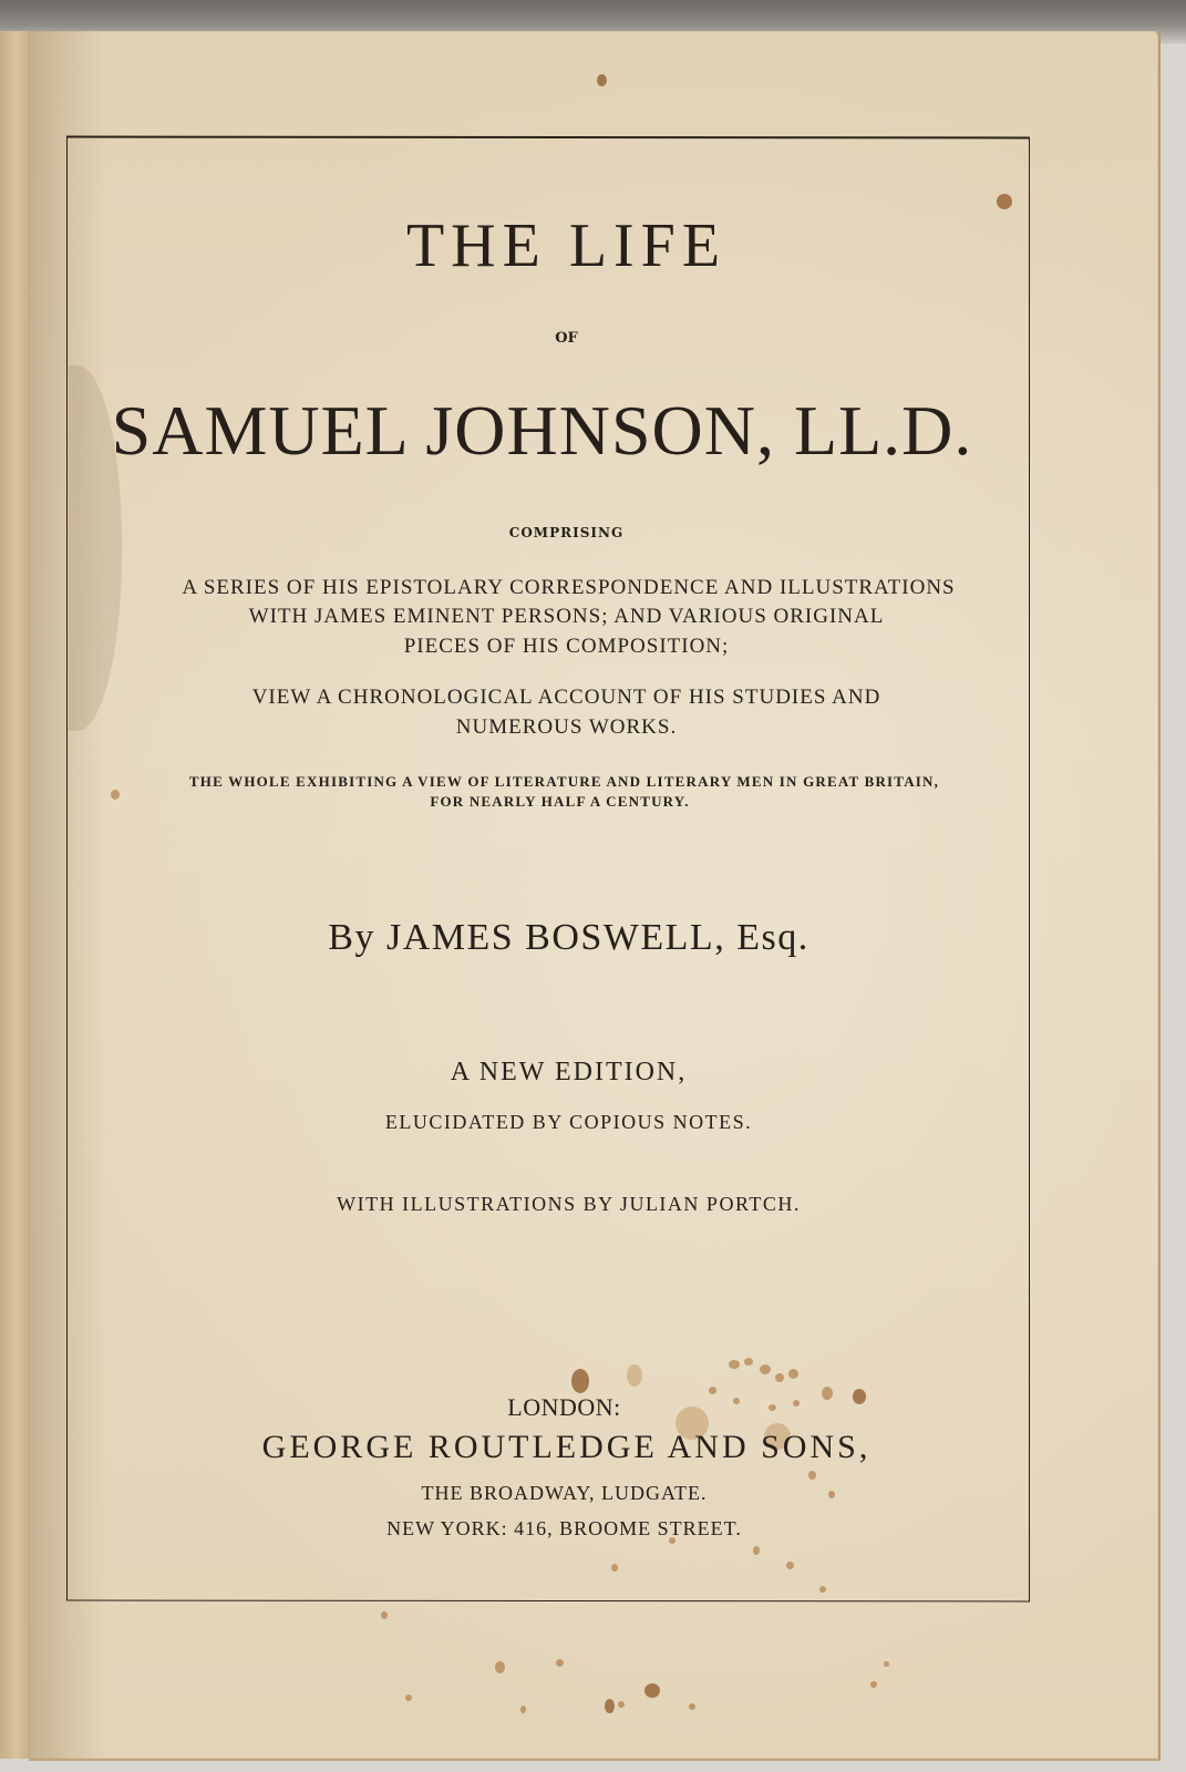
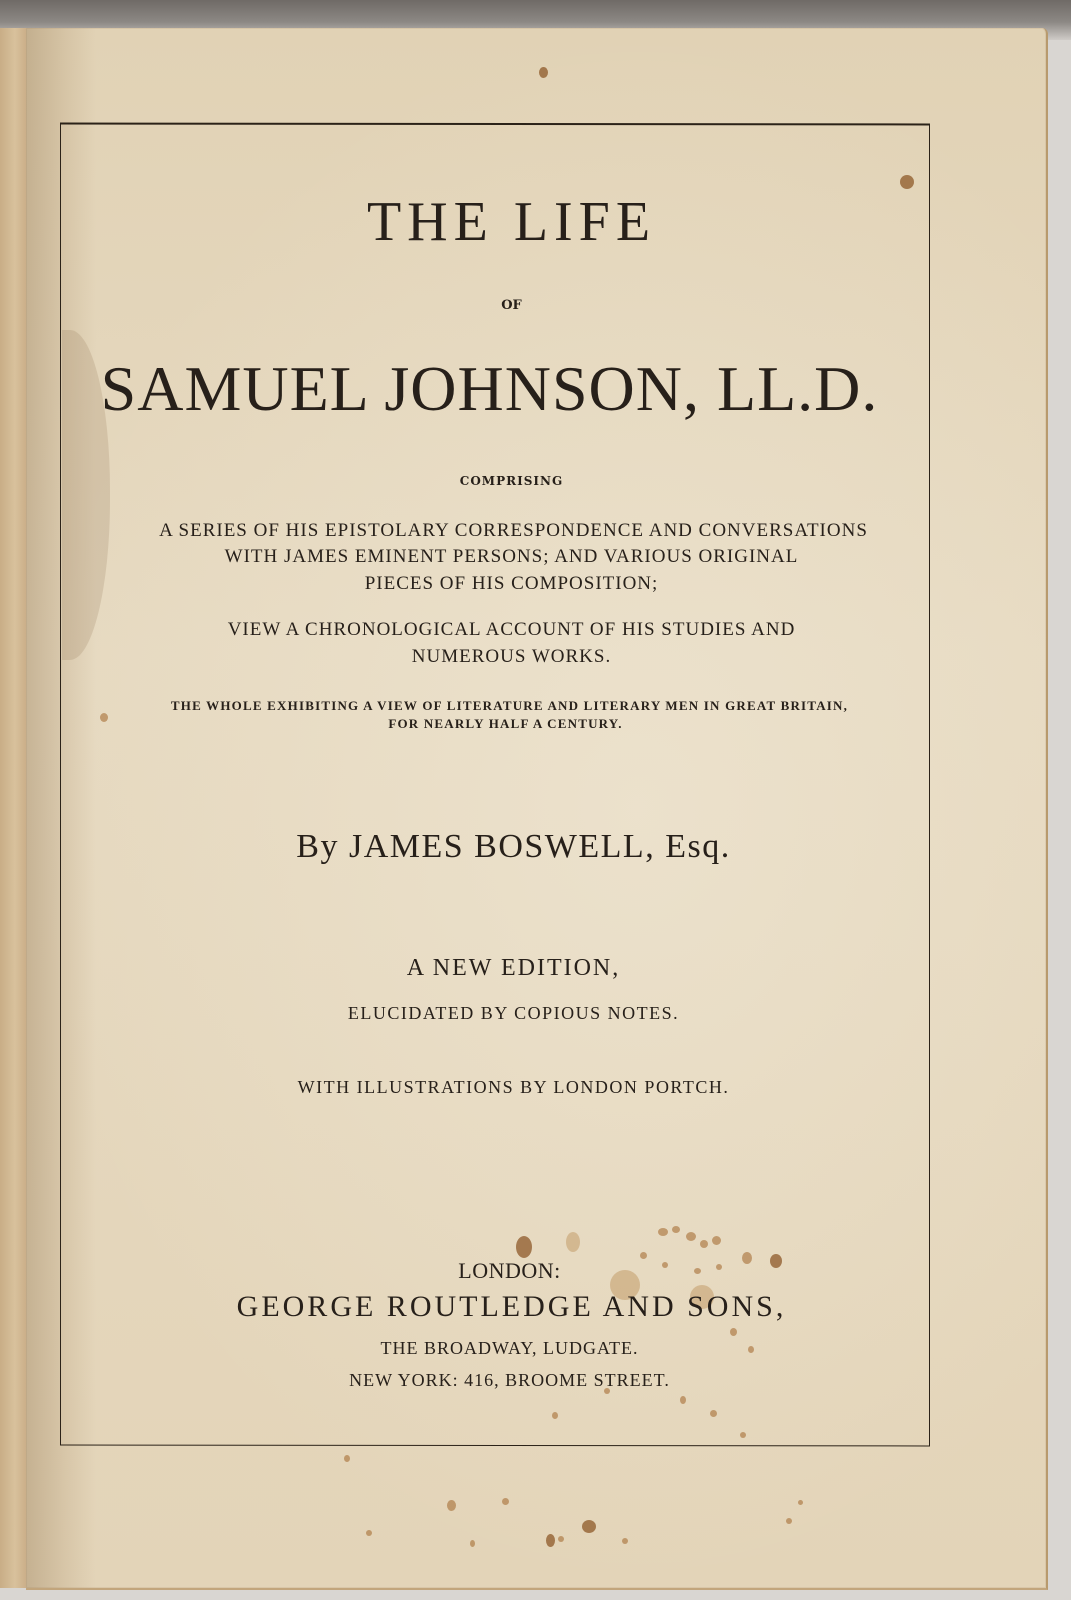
  THE LIFE
  OF
  SAMUEL JOHNSON, LL.D.
  COMPRISING
- A SERIES OF HIS EPISTOLARY CORRESPONDENCE AND ILLUSTRATIONS
+ A SERIES OF HIS EPISTOLARY CORRESPONDENCE AND CONVERSATIONS
  WITH JAMES EMINENT PERSONS; AND VARIOUS ORIGINAL
  PIECES OF HIS COMPOSITION;
  VIEW A CHRONOLOGICAL ACCOUNT OF HIS STUDIES AND
  NUMEROUS WORKS.
  THE WHOLE EXHIBITING A VIEW OF LITERATURE AND LITERARY MEN IN GREAT BRITAIN,
  FOR NEARLY HALF A CENTURY.
  By JAMES BOSWELL, Esq.
  A NEW EDITION,
  ELUCIDATED BY COPIOUS NOTES.
- WITH ILLUSTRATIONS BY JULIAN PORTCH.
+ WITH ILLUSTRATIONS BY LONDON PORTCH.
  LONDON:
  GEORGE ROUTLEDGE AND SONS,
  THE BROADWAY, LUDGATE.
  NEW YORK: 416, BROOME STREET.
